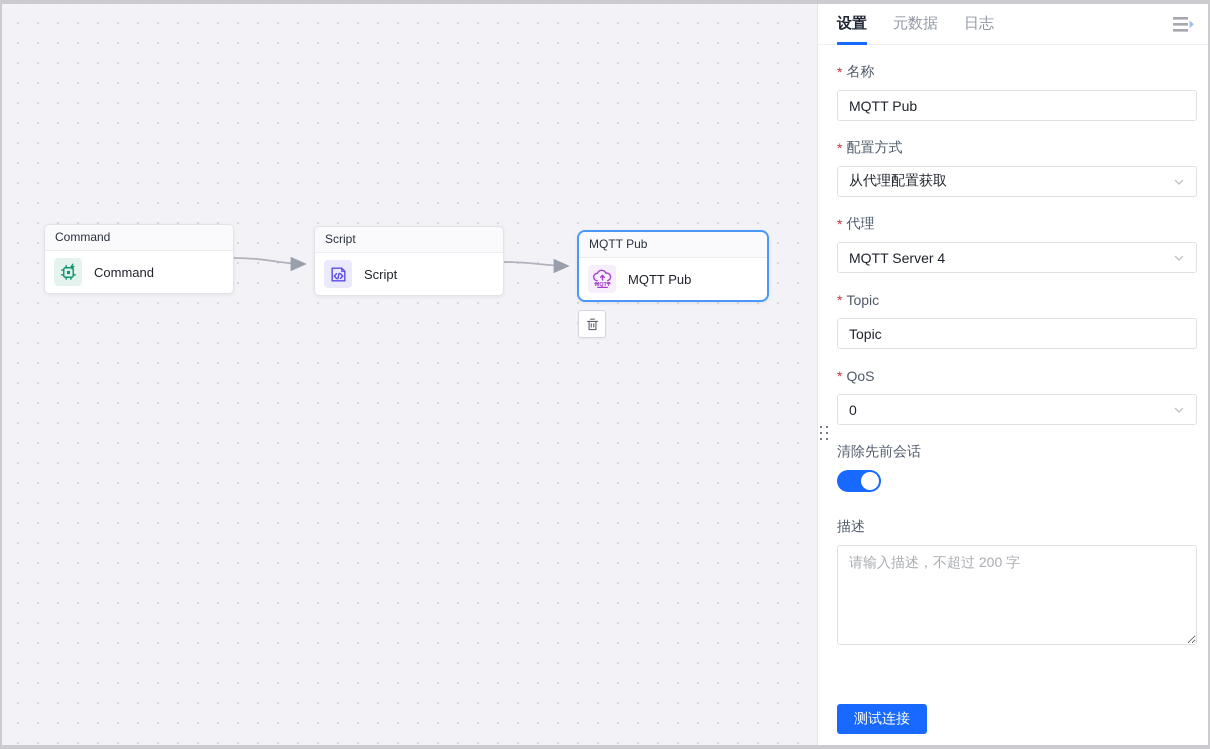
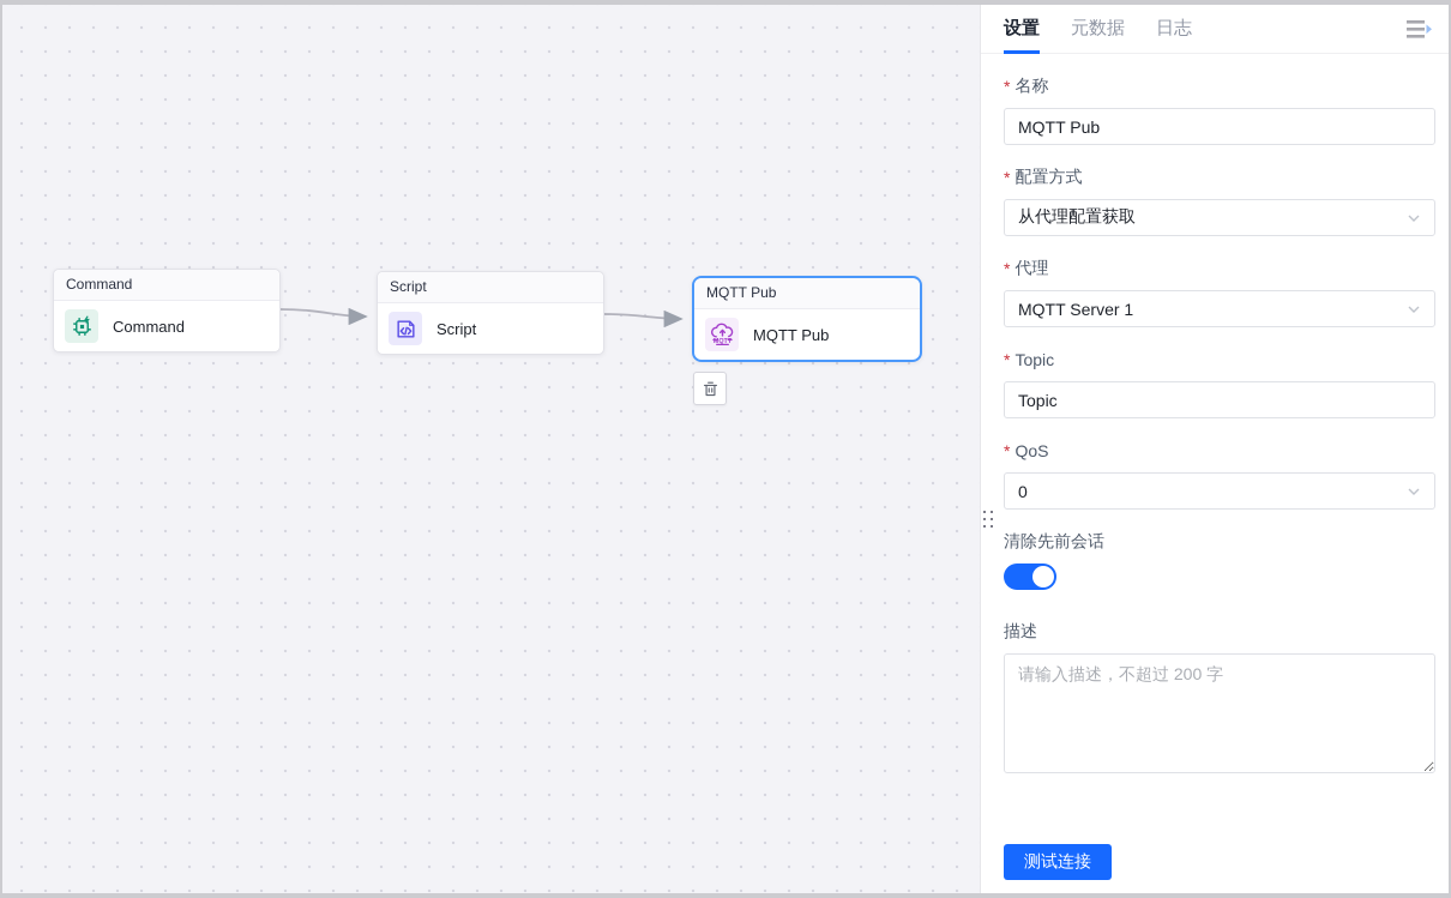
  Command
  Command
  Script
  Script
  MQTT Pub
  MQTT Pub
  设置
  元数据
  日志
  *
  名称
  MQTT Pub
  *
  配置方式
  从代理配置获取
  *
  代理
- MQTT Server 4
+ MQTT Server 1
  *
  Topic
  Topic
  *
  QoS
  0
  清除先前会话
  描述
  请输入描述，不超过 200 字
  测试连接
